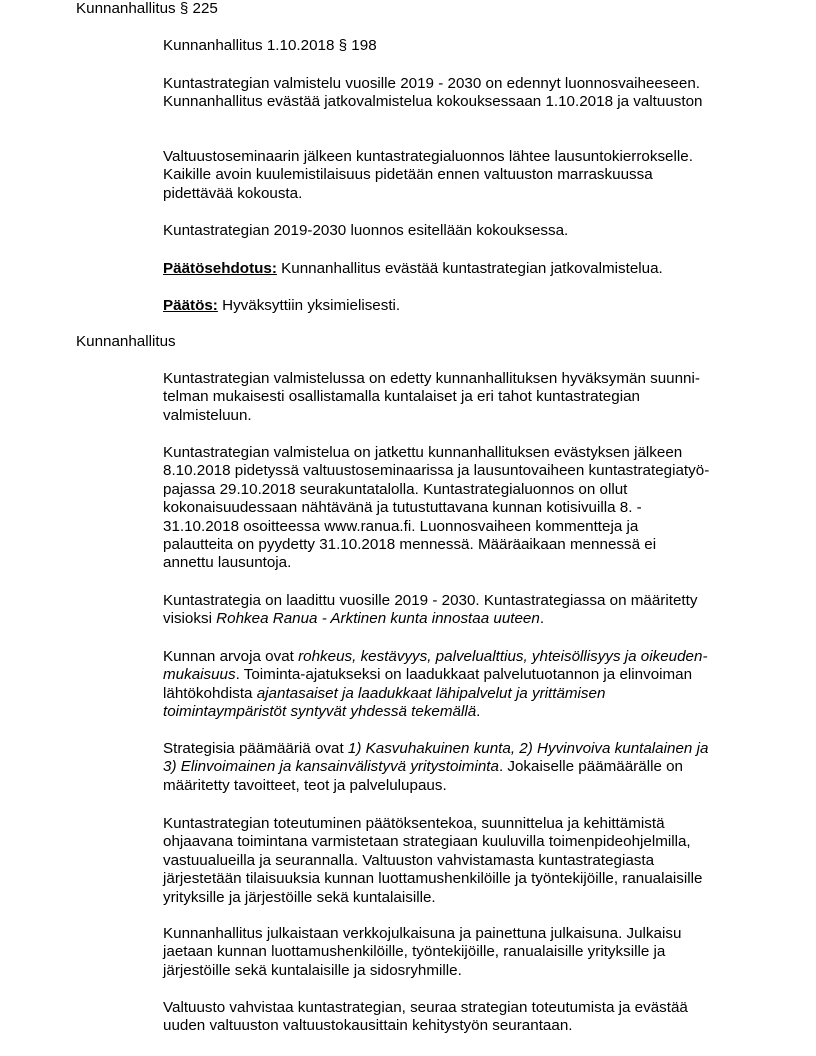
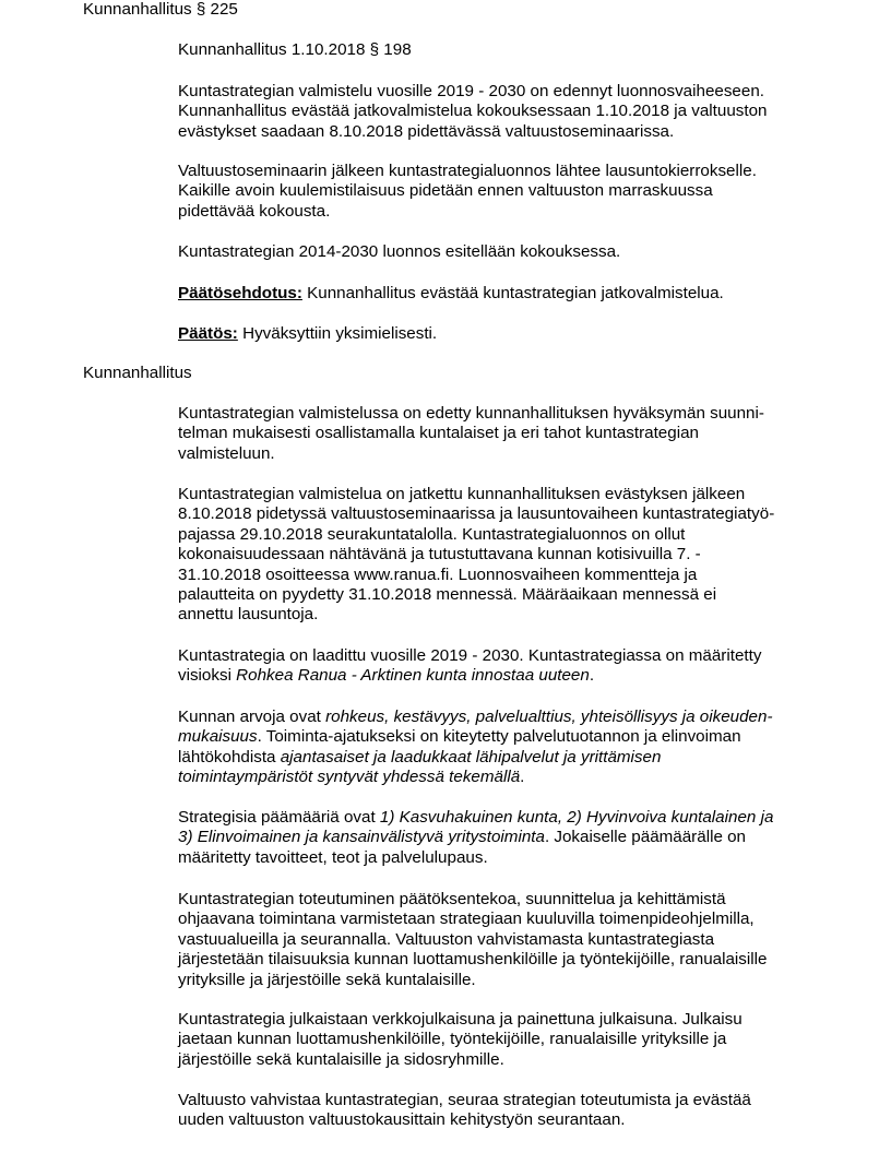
  Kunnanhallitus § 225
  Kunnanhallitus 1.10.2018 § 198
  Kuntastrategian valmistelu vuosille 2019 - 2030 on edennyt luonnosvaiheeseen.
  Kunnanhallitus evästää jatkovalmistelua kokouksessaan 1.10.2018 ja valtuuston
+ evästykset saadaan 8.10.2018 pidettävässä valtuustoseminaarissa.
  Valtuustoseminaarin jälkeen kuntastrategialuonnos lähtee lausuntokierrokselle.
  Kaikille avoin kuulemistilaisuus pidetään ennen valtuuston marraskuussa
  pidettävää kokousta.
- Kuntastrategian 2019-2030 luonnos esitellään kokouksessa.
+ Kuntastrategian 2014-2030 luonnos esitellään kokouksessa.
  Päätösehdotus: Kunnanhallitus evästää kuntastrategian jatkovalmistelua.
  Päätös: Hyväksyttiin yksimielisesti.
  Kunnanhallitus
  Kuntastrategian valmistelussa on edetty kunnanhallituksen hyväksymän suunni-
  telman mukaisesti osallistamalla kuntalaiset ja eri tahot kuntastrategian
  valmisteluun.
  Kuntastrategian valmistelua on jatkettu kunnanhallituksen evästyksen jälkeen
  8.10.2018 pidetyssä valtuustoseminaarissa ja lausuntovaiheen kuntastrategiatyö-
  pajassa 29.10.2018 seurakuntatalolla. Kuntastrategialuonnos on ollut
- kokonaisuudessaan nähtävänä ja tutustuttavana kunnan kotisivuilla 8. -
+ kokonaisuudessaan nähtävänä ja tutustuttavana kunnan kotisivuilla 7. -
  31.10.2018 osoitteessa www.ranua.fi. Luonnosvaiheen kommentteja ja
  palautteita on pyydetty 31.10.2018 mennessä. Määräaikaan mennessä ei
  annettu lausuntoja.
  Kuntastrategia on laadittu vuosille 2019 - 2030. Kuntastrategiassa on määritetty
  visioksi Rohkea Ranua - Arktinen kunta innostaa uuteen.
  Kunnan arvoja ovat rohkeus, kestävyys, palvelualttius, yhteisöllisyys ja oikeuden-
- mukaisuus. Toiminta-ajatukseksi on laadukkaat palvelutuotannon ja elinvoiman
+ mukaisuus. Toiminta-ajatukseksi on kiteytetty palvelutuotannon ja elinvoiman
  lähtökohdista ajantasaiset ja laadukkaat lähipalvelut ja yrittämisen
  toimintaympäristöt syntyvät yhdessä tekemällä.
  Strategisia päämääriä ovat 1) Kasvuhakuinen kunta, 2) Hyvinvoiva kuntalainen ja
  3) Elinvoimainen ja kansainvälistyvä yritystoiminta. Jokaiselle päämäärälle on
  määritetty tavoitteet, teot ja palvelulupaus.
  Kuntastrategian toteutuminen päätöksentekoa, suunnittelua ja kehittämistä
  ohjaavana toimintana varmistetaan strategiaan kuuluvilla toimenpideohjelmilla,
  vastuualueilla ja seurannalla. Valtuuston vahvistamasta kuntastrategiasta
  järjestetään tilaisuuksia kunnan luottamushenkilöille ja työntekijöille, ranualaisille
  yrityksille ja järjestöille sekä kuntalaisille.
- Kunnanhallitus julkaistaan verkkojulkaisuna ja painettuna julkaisuna. Julkaisu
+ Kuntastrategia julkaistaan verkkojulkaisuna ja painettuna julkaisuna. Julkaisu
  jaetaan kunnan luottamushenkilöille, työntekijöille, ranualaisille yrityksille ja
  järjestöille sekä kuntalaisille ja sidosryhmille.
  Valtuusto vahvistaa kuntastrategian, seuraa strategian toteutumista ja evästää
  uuden valtuuston valtuustokausittain kehitystyön seurantaan.
